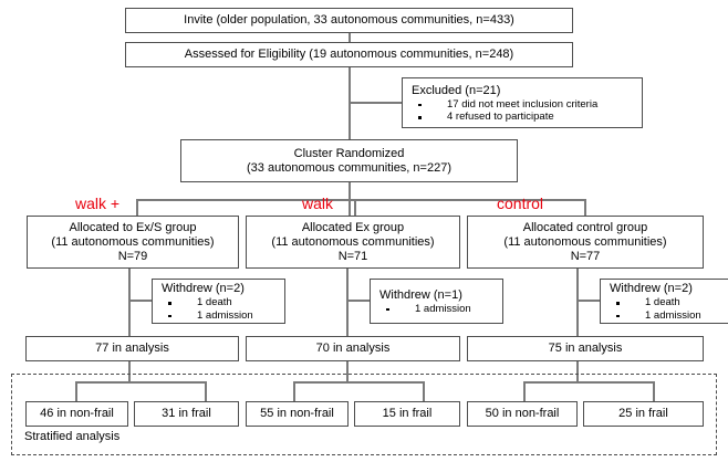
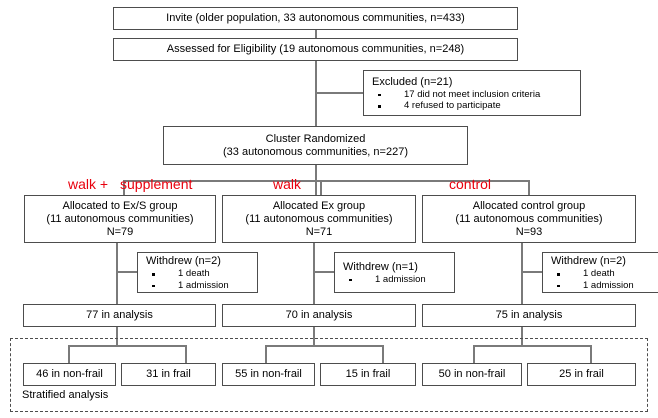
  Stratified analysis
  Invite (older population, 33 autonomous communities, n=433)
  Assessed for Eligibility (19 autonomous communities, n=248)
  Excluded (n=21)
  17 did not meet inclusion criteria
  4 refused to participate
  Cluster Randomized
  (33 autonomous communities, n=227)
  walk +
+ supplement
  walk
  control
  Allocated to Ex/S group
  (11 autonomous communities)
  N=79
  Allocated Ex group
  (11 autonomous communities)
  N=71
  Allocated control group
  (11 autonomous communities)
- N=77
+ N=93
  Withdrew (n=2)
  1 death
  1 admission
  Withdrew (n=1)
  1 admission
  Withdrew (n=2)
  1 death
  1 admission
  77 in analysis
  70 in analysis
  75 in analysis
  46 in non-frail
  31 in frail
  55 in non-frail
  15 in frail
  50 in non-frail
  25 in frail
